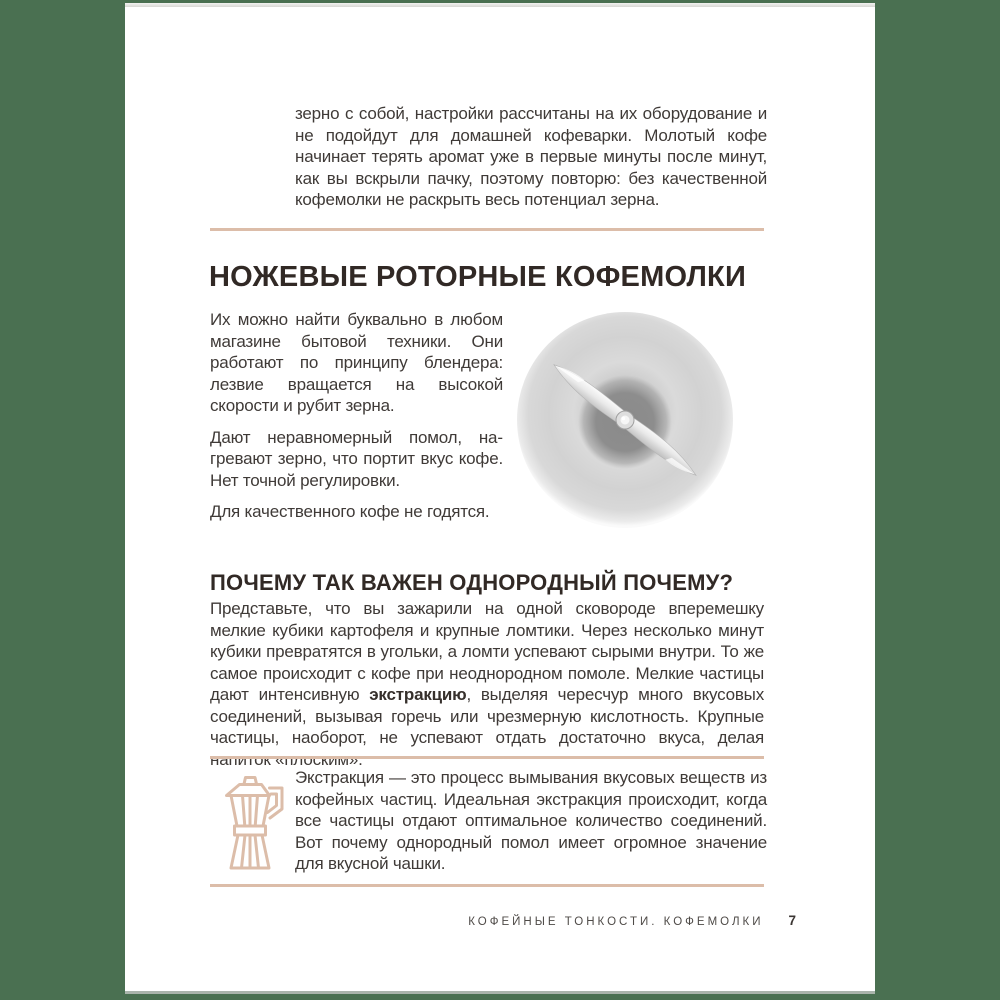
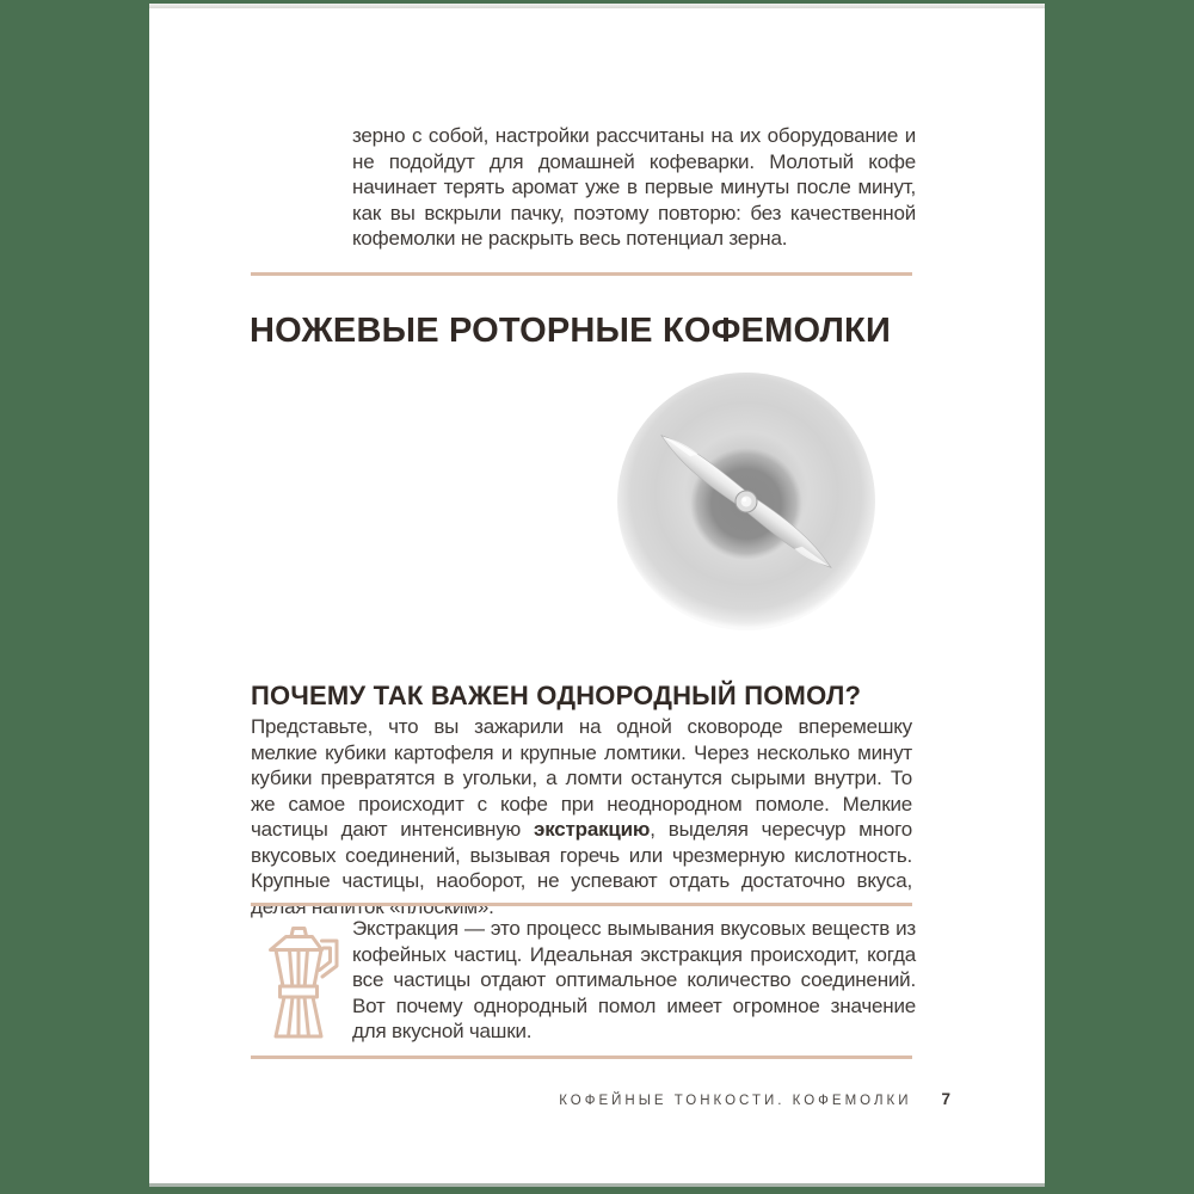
  зерно с собой, настройки рассчитаны на их оборудование и не подойдут для домашней кофеварки. Молотый кофе начинает терять аромат уже в первые минуты после минут, как вы вскрыли пачку, поэтому повторю: без качественной кофемолки не раскрыть весь потенциал зерна.
  НОЖЕВЫЕ РОТОРНЫЕ КОФЕМОЛКИ
- Их можно найти буквально в лю­бом магазине бытовой техники. Они работают по принципу бленде­ра: лезвие вращается на высокой скорости и рубит зерна.
- Дают неравномерный помол, на­гревают зерно, что портит вкус кофе. Нет точной регулировки.
- Для качественного кофе не годятся.
- ПОЧЕМУ ТАК ВАЖЕН ОДНОРОДНЫЙ ПОЧЕМУ?
+ ПОЧЕМУ ТАК ВАЖЕН ОДНОРОДНЫЙ ПОМОЛ?
- Представьте, что вы зажарили на одной сковороде вперемешку мелкие кубики картофеля и крупные ломтики. Через несколько минут кубики превратятся в угольки, а ломти успевают сырыми внутри. То же самое происходит с кофе при неоднородном помоле. Мелкие частицы дают интенсивную экстракцию, выделяя чересчур много вкусовых соедине­ний, вызывая горечь или чрезмерную кислотность. Крупные частицы, наоборот, не успевают отдать достаточно вкуса, делая напиток «плоским».
+ Представьте, что вы зажарили на одной сковороде вперемешку мелкие кубики картофеля и крупные ломтики. Через несколько минут кубики превратятся в угольки, а ломти останутся сырыми внутри. То же самое происходит с кофе при неоднородном помоле. Мелкие частицы дают интенсивную экстракцию, выделяя чересчур много вкусовых соедине­ний, вызывая горечь или чрезмерную кислотность. Крупные частицы, наоборот, не успевают отдать достаточно вкуса, делая напиток «плоским».
  Экстракция — это процесс вымывания вкусовых веществ из кофейных частиц. Идеальная экстракция происходит, когда все частицы отдают оптимальное количество соеди­нений. Вот почему однородный помол имеет огромное зна­чение для вкусной чашки.
  КОФЕЙНЫЕ ТОНКОСТИ. КОФЕМОЛКИ
  7
